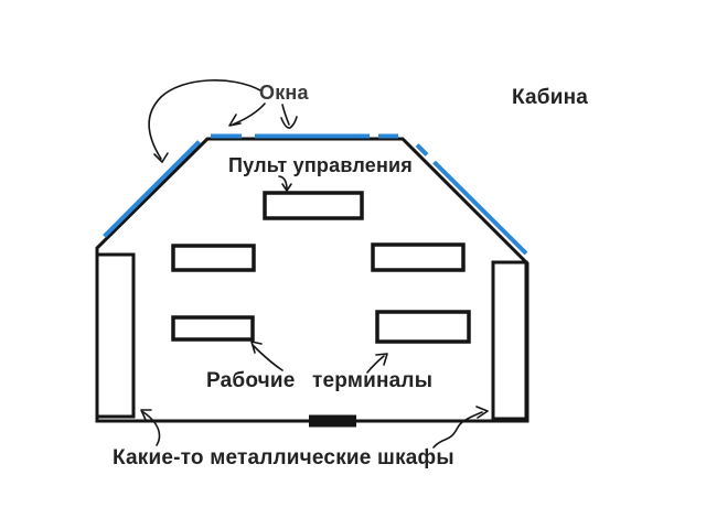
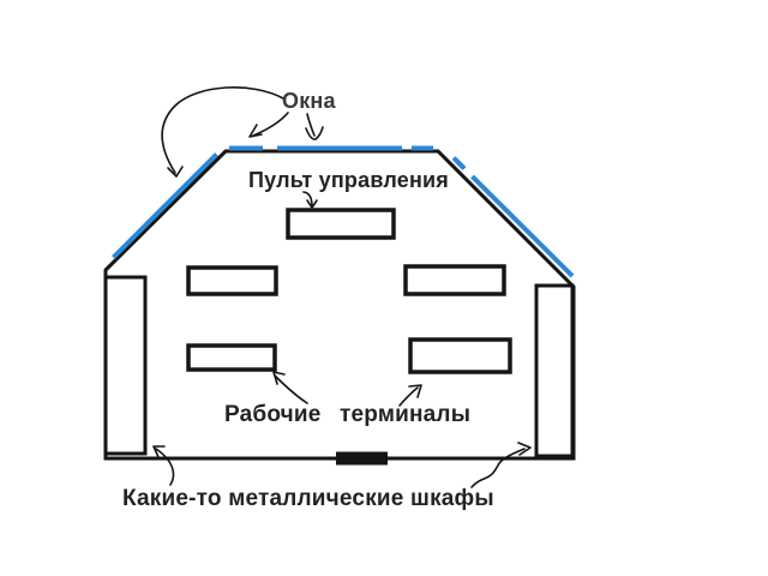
  Окна
- Кабина
  Пульт управления
  Рабочие терминалы
  Какие-то металлические шкафы
